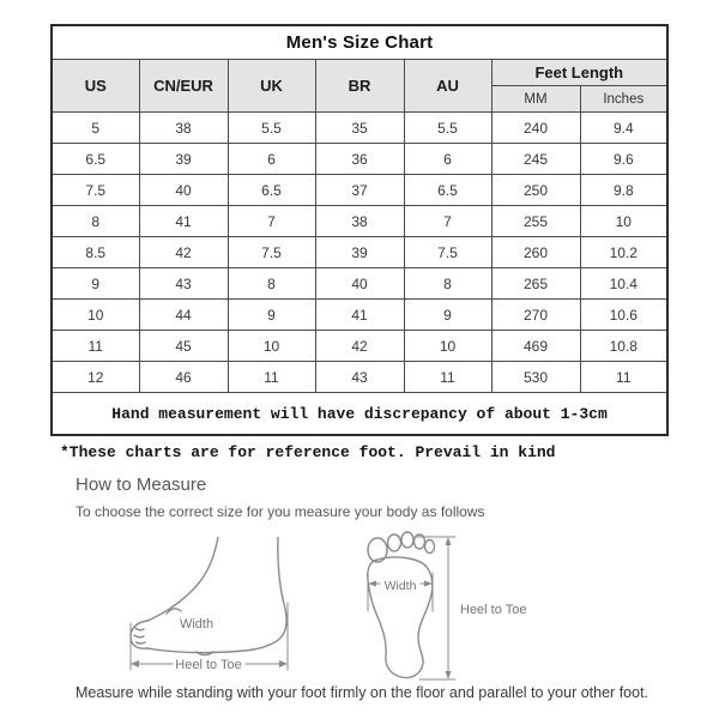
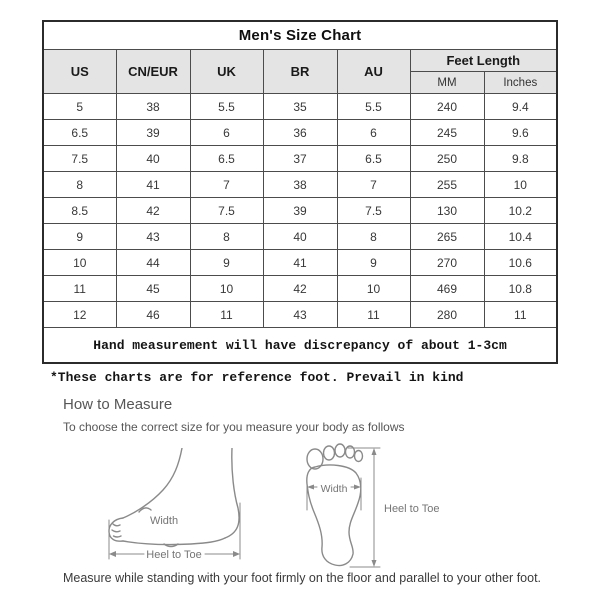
  Men's Size Chart
  US	CN/EUR	UK	BR	AU	Feet Length
  MM	Inches
  5	38	5.5	35	5.5	240	9.4
  6.5	39	6	36	6	245	9.6
  7.5	40	6.5	37	6.5	250	9.8
  8	41	7	38	7	255	10
- 8.5	42	7.5	39	7.5	260	10.2
+ 8.5	42	7.5	39	7.5	130	10.2
  9	43	8	40	8	265	10.4
  10	44	9	41	9	270	10.6
  11	45	10	42	10	469	10.8
- 12	46	11	43	11	530	11
+ 12	46	11	43	11	280	11
  Hand measurement will have discrepancy of about 1-3cm
  *These charts are for reference foot. Prevail in kind
  How to Measure
  To choose the correct size for you measure your body as follows
  Width
  Heel to Toe
  Width
  Heel to Toe
  Measure while standing with your foot firmly on the floor and parallel to your other foot.
